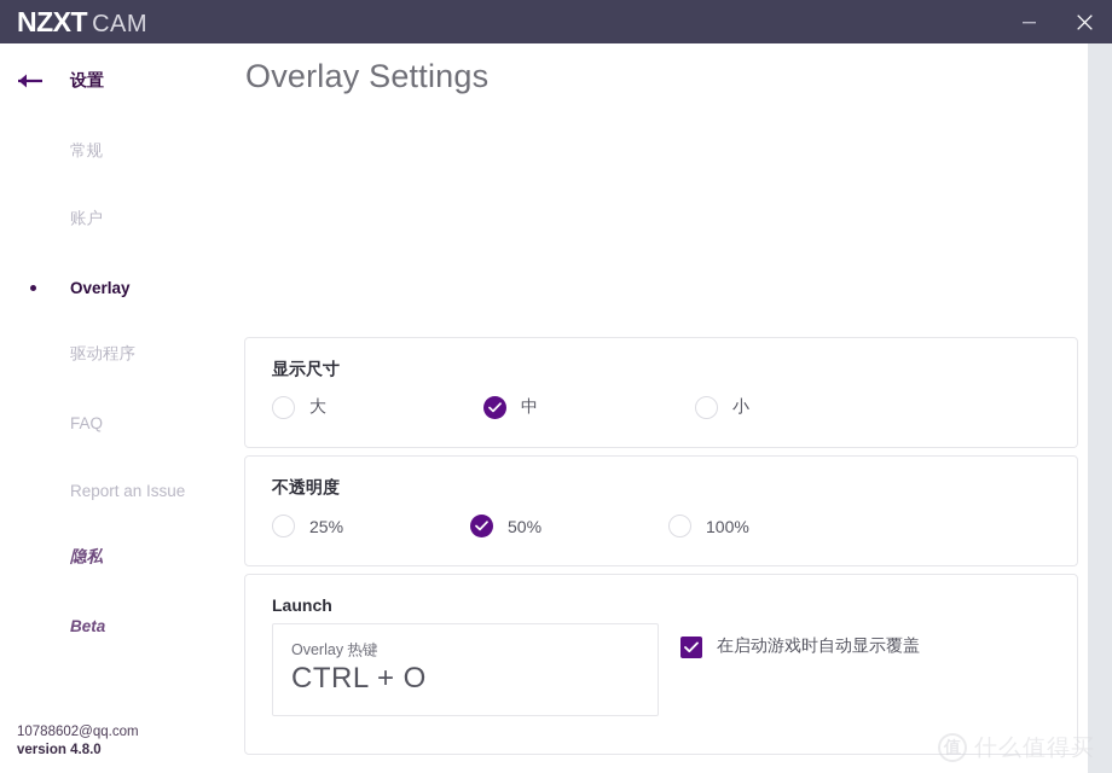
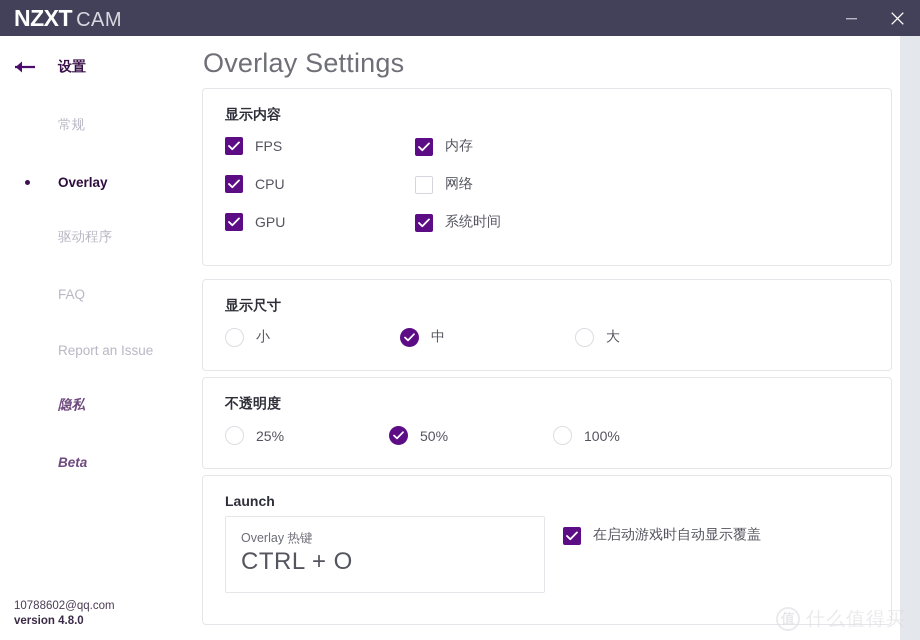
  NZXT
  CAM
  设置
  常规
- 账户
  Overlay
  驱动程序
  FAQ
  Report an Issue
  隐私
  Beta
  10788602@qq.com
  version 4.8.0
  Overlay Settings
+ 显示内容
+ FPS
+ CPU
+ GPU
+ 内存
+ 网络
+ 系统时间
  显示尺寸
- 大
+ 小
  中
- 小
+ 大
  不透明度
  25%
  50%
  100%
  Launch
  Overlay 热键
  CTRL + O
  在启动游戏时自动显示覆盖
  值
  什么值得买
